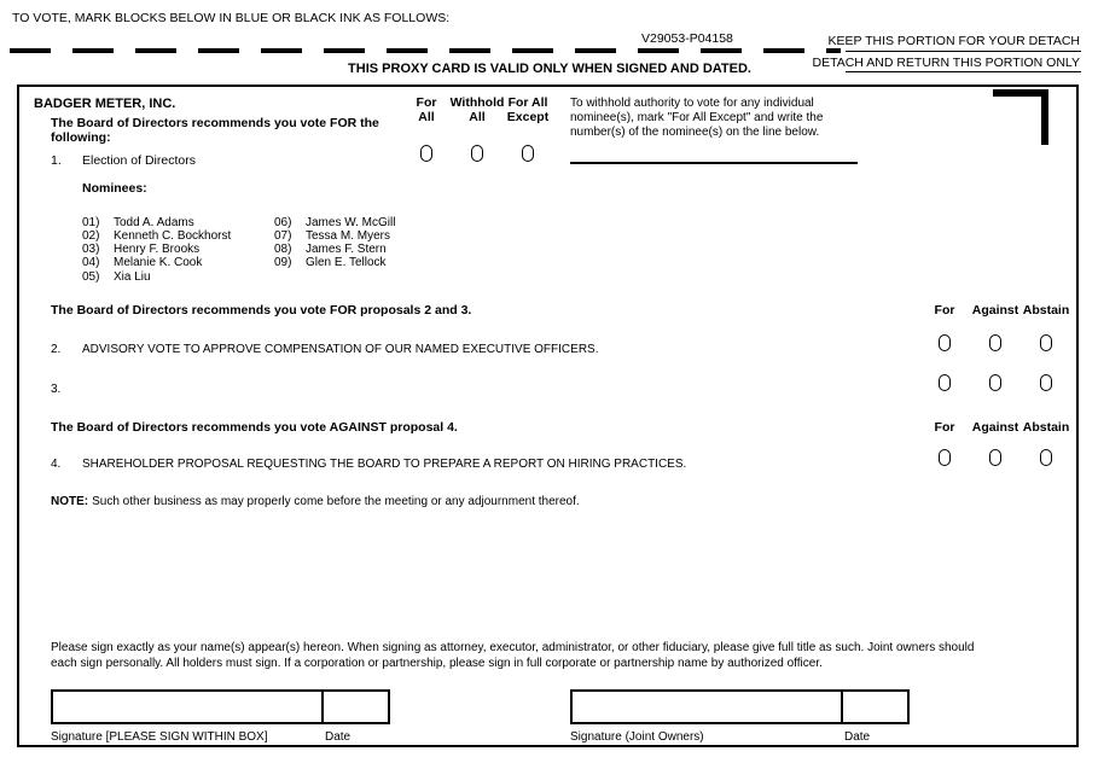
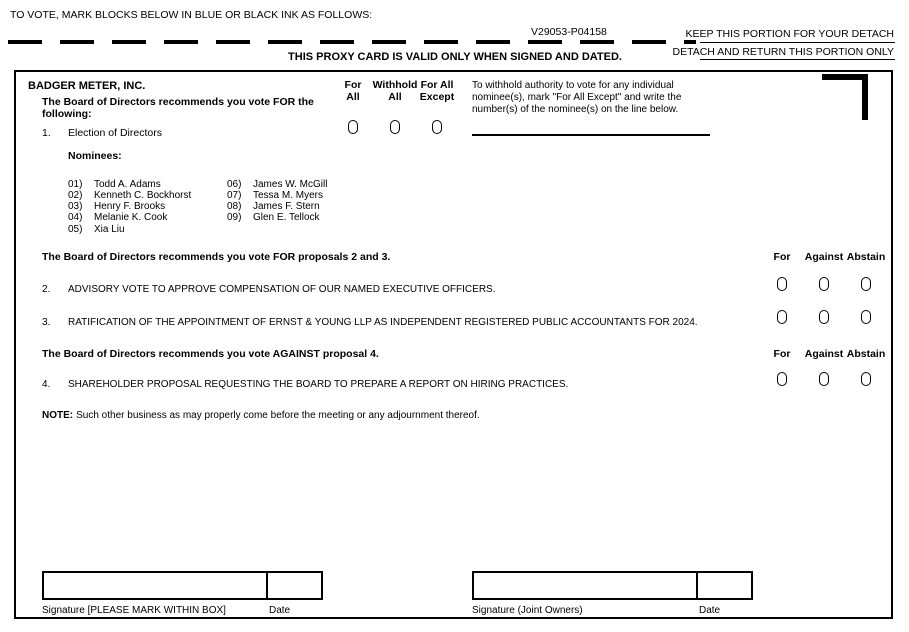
  TO VOTE, MARK BLOCKS BELOW IN BLUE OR BLACK INK AS FOLLOWS:
  V29053-P04158
  KEEP THIS PORTION FOR YOUR DETACH
  DETACH AND RETURN THIS PORTION ONLY
  THIS PROXY CARD IS VALID ONLY WHEN SIGNED AND DATED.
  BADGER METER, INC.
  The Board of Directors recommends you vote FOR the following:
  For
  All
  Withhold
  All
  For All
  Except
  To withhold authority to vote for any individual nominee(s), mark "For All Except" and write the number(s) of the nominee(s) on the line below.
  1.
  Election of Directors
  Nominees:
  01)
  Todd A. Adams
  06)
  James W. McGill
  02)
  Kenneth C. Bockhorst
  07)
  Tessa M. Myers
  03)
  Henry F. Brooks
  08)
  James F. Stern
  04)
  Melanie K. Cook
  09)
  Glen E. Tellock
  05)
  Xia Liu
  The Board of Directors recommends you vote FOR proposals 2 and 3.
  For
  Against
  Abstain
  2.
  ADVISORY VOTE TO APPROVE COMPENSATION OF OUR NAMED EXECUTIVE OFFICERS.
  3.
+ RATIFICATION OF THE APPOINTMENT OF ERNST & YOUNG LLP AS INDEPENDENT REGISTERED PUBLIC ACCOUNTANTS FOR 2024.
  The Board of Directors recommends you vote AGAINST proposal 4.
  For
  Against
  Abstain
  4.
  SHAREHOLDER PROPOSAL REQUESTING THE BOARD TO PREPARE A REPORT ON HIRING PRACTICES.
  NOTE: Such other business as may properly come before the meeting or any adjournment thereof.
- Please sign exactly as your name(s) appear(s) hereon. When signing as attorney, executor, administrator, or other fiduciary, please give full title as such. Joint owners should each sign personally. All holders must sign. If a corporation or partnership, please sign in full corporate or partnership name by authorized officer.
- Signature [PLEASE SIGN WITHIN BOX]
+ Signature [PLEASE MARK WITHIN BOX]
  Date
  Signature (Joint Owners)
  Date
